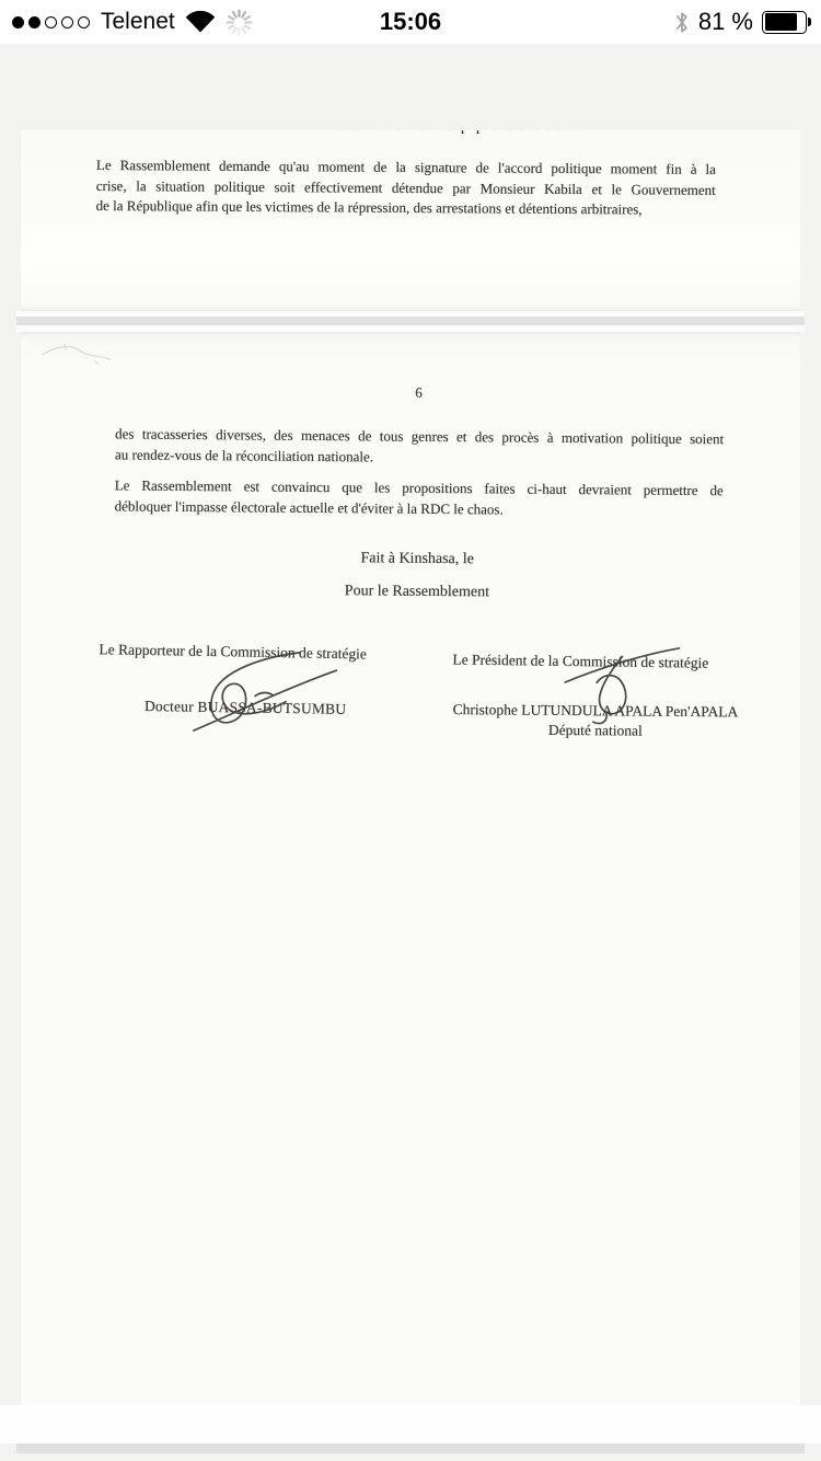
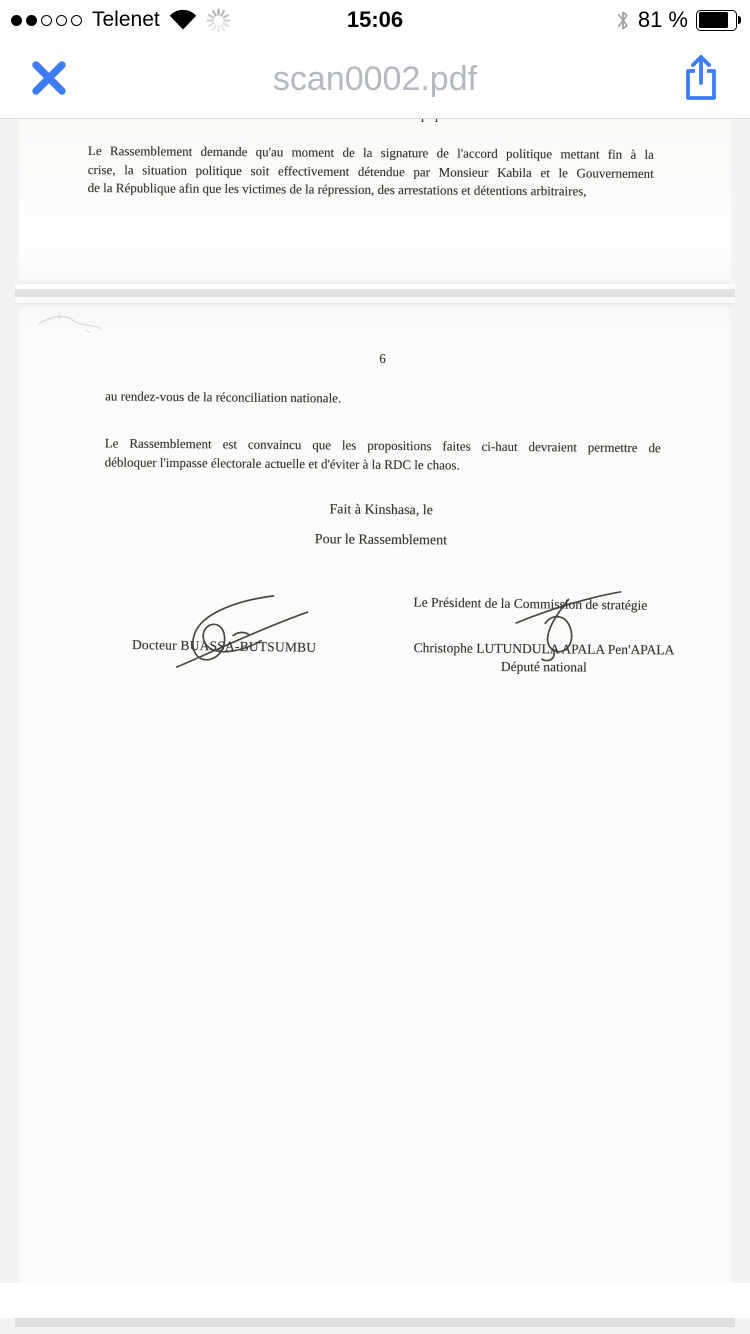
  Telenet
  15:06
  81 %
+ scan0002.pdf
- Le Rassemblement demande qu'au moment de la signature de l'accord politique moment fin à la
+ Le Rassemblement demande qu'au moment de la signature de l'accord politique mettant fin à la
  crise, la situation politique soit effectivement détendue par Monsieur Kabila et le Gouvernement
  de la République afin que les victimes de la répression, des arrestations et détentions arbitraires,
  6
- des tracasseries diverses, des menaces de tous genres et des procès à motivation politique soient
  au rendez-vous de la réconciliation nationale.
  Le Rassemblement est convaincu que les propositions faites ci-haut devraient permettre de
  débloquer l'impasse électorale actuelle et d'éviter à la RDC le chaos.
  Fait à Kinshasa, le
  Pour le Rassemblement
- Le Rapporteur de la Commission de stratégie
  Le Président de la Commissn de stratégie
  Docteur BUASSA-BUTSUMBU
  Christophe LUTUNDULAPALA Pen'APALA
  Député national
